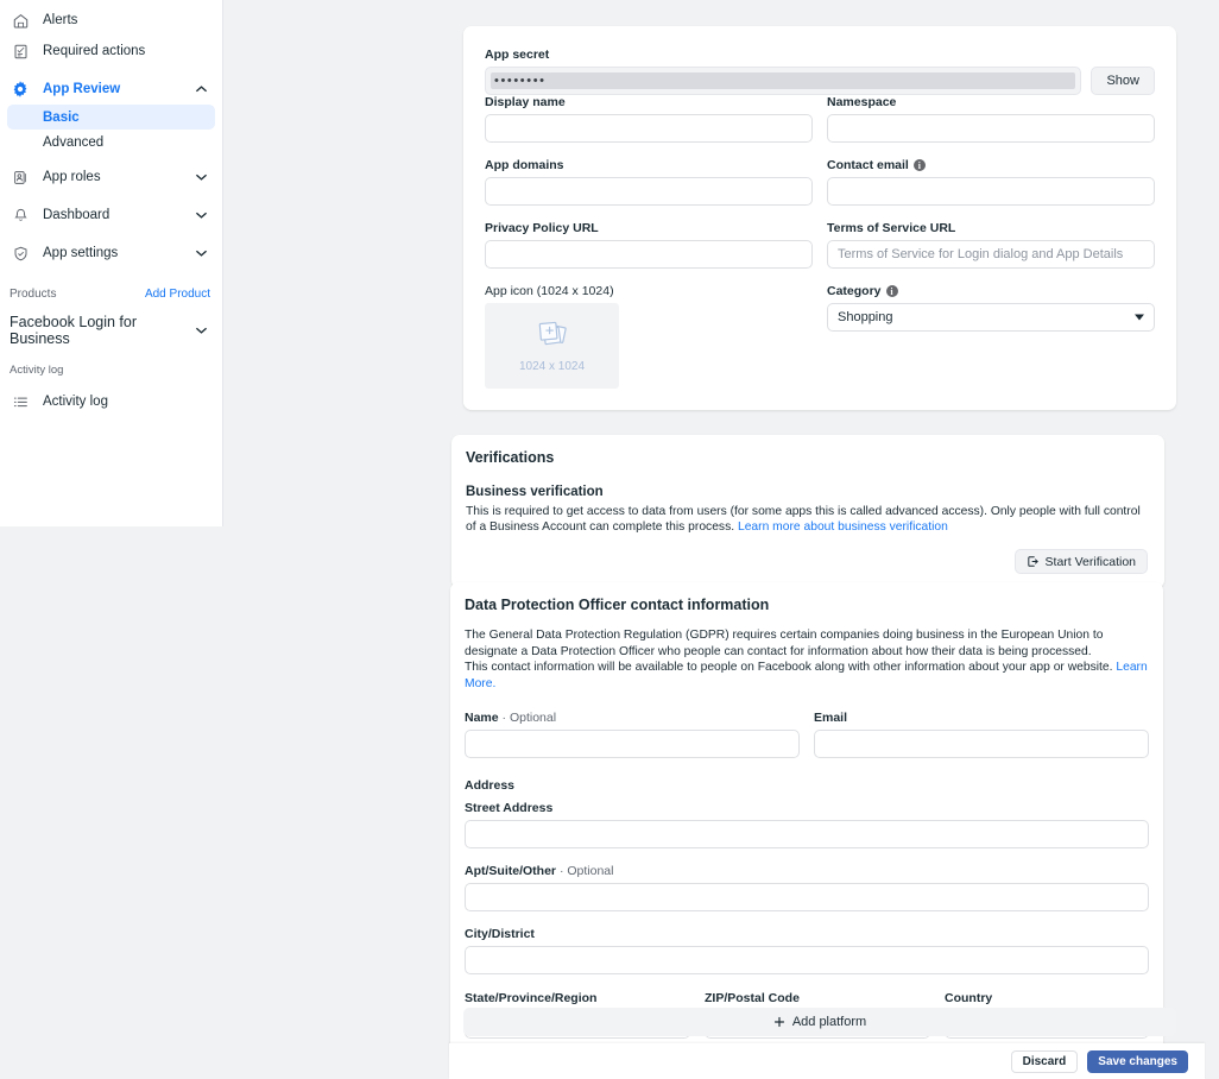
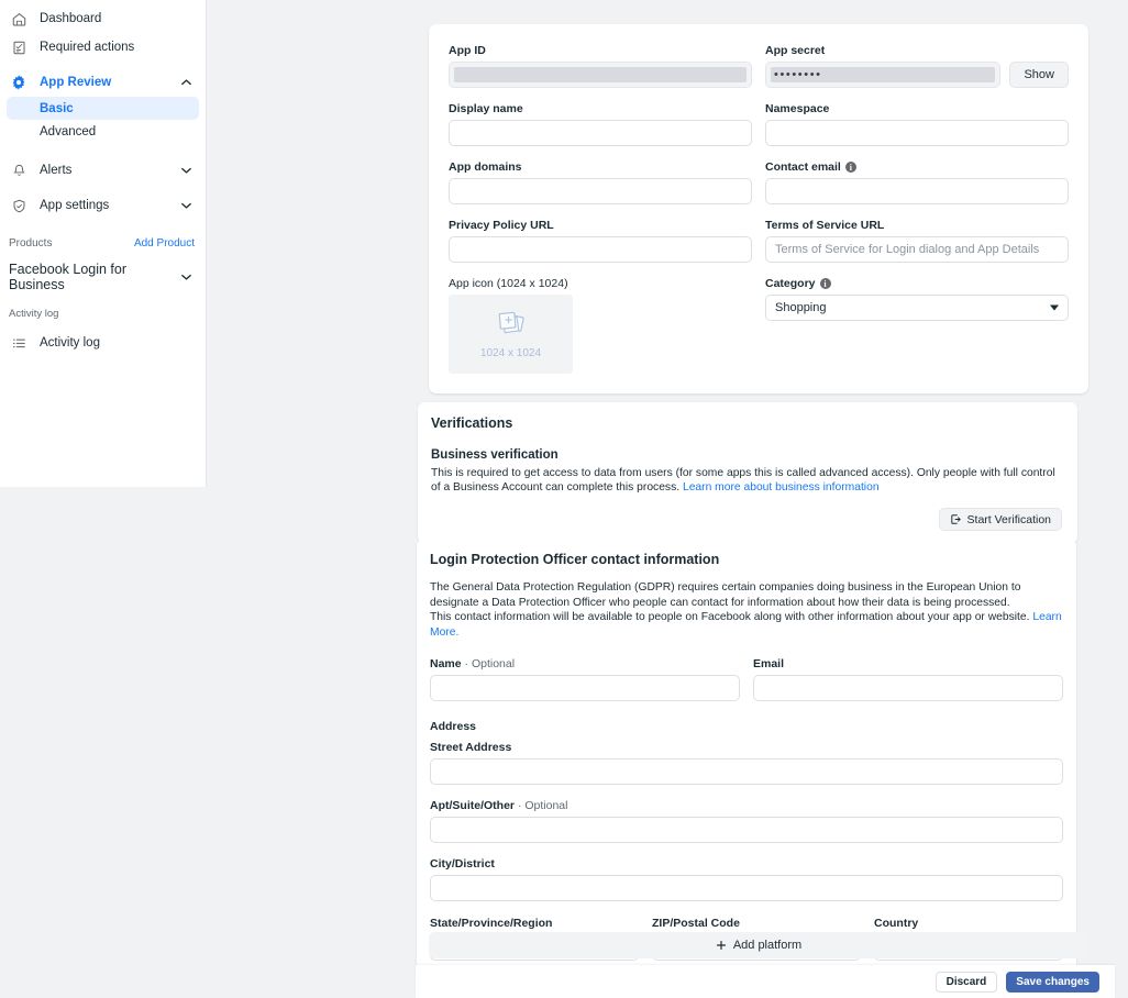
- Alerts
+ Dashboard
  Required actions
  App Review
  Basic
  Advanced
- App roles
- Dashboard
+ Alerts
  App settings
  Products
  Add Product
  Facebook Login for Business
  Activity log
  Activity log
+ App ID
  App secret
  ••••••••
  Show
  Display name
  Namespace
  App domains
  Contact email
  i
  Privacy Policy URL
  Terms of Service URL
  Terms of Service for Login dialog and App Details
  App icon (1024 x 1024)
  1024 x 1024
  Category
  i
  Shopping
  Verifications
  Business verification
- This is required to get access to data from users (for some apps this is called advanced access). Only people with full control of a Business Account can complete this process. Learn more about business verification
+ This is required to get access to data from users (for some apps this is called advanced access). Only people with full control of a Business Account can complete this process. Learn more about business information
  Start Verification
- Data Protection Officer contact information
+ Login Protection Officer contact information
  The General Data Protection Regulation (GDPR) requires certain companies doing business in the European Union to designate a Data Protection Officer who people can contact for information about how their data is being processed.
  This contact information will be available to people on Facebook along with other information about your app or website. Learn More.
  Name · Optional
  Email
  Address
  Street Address
  Apt/Suite/Other · Optional
  City/District
  State/Province/Region
  ZIP/Postal Code
  Country
  Add platform
  Discard
  Save changes
